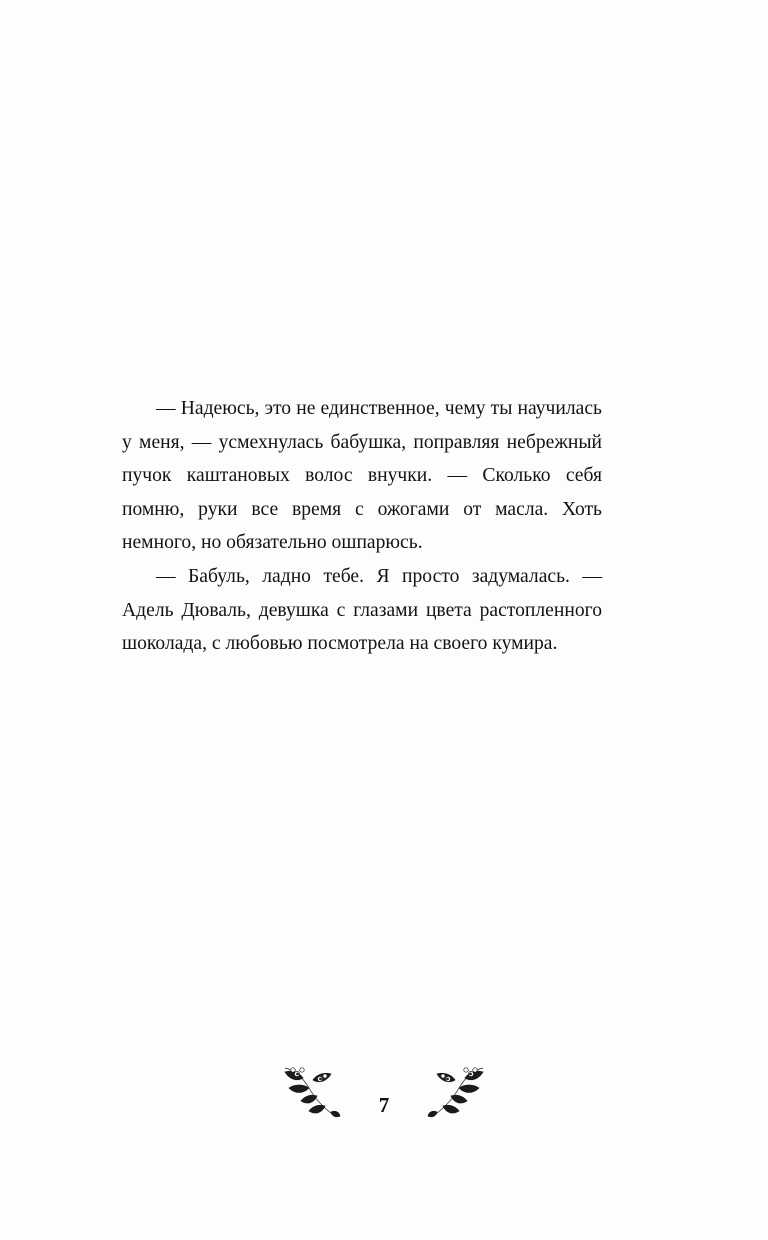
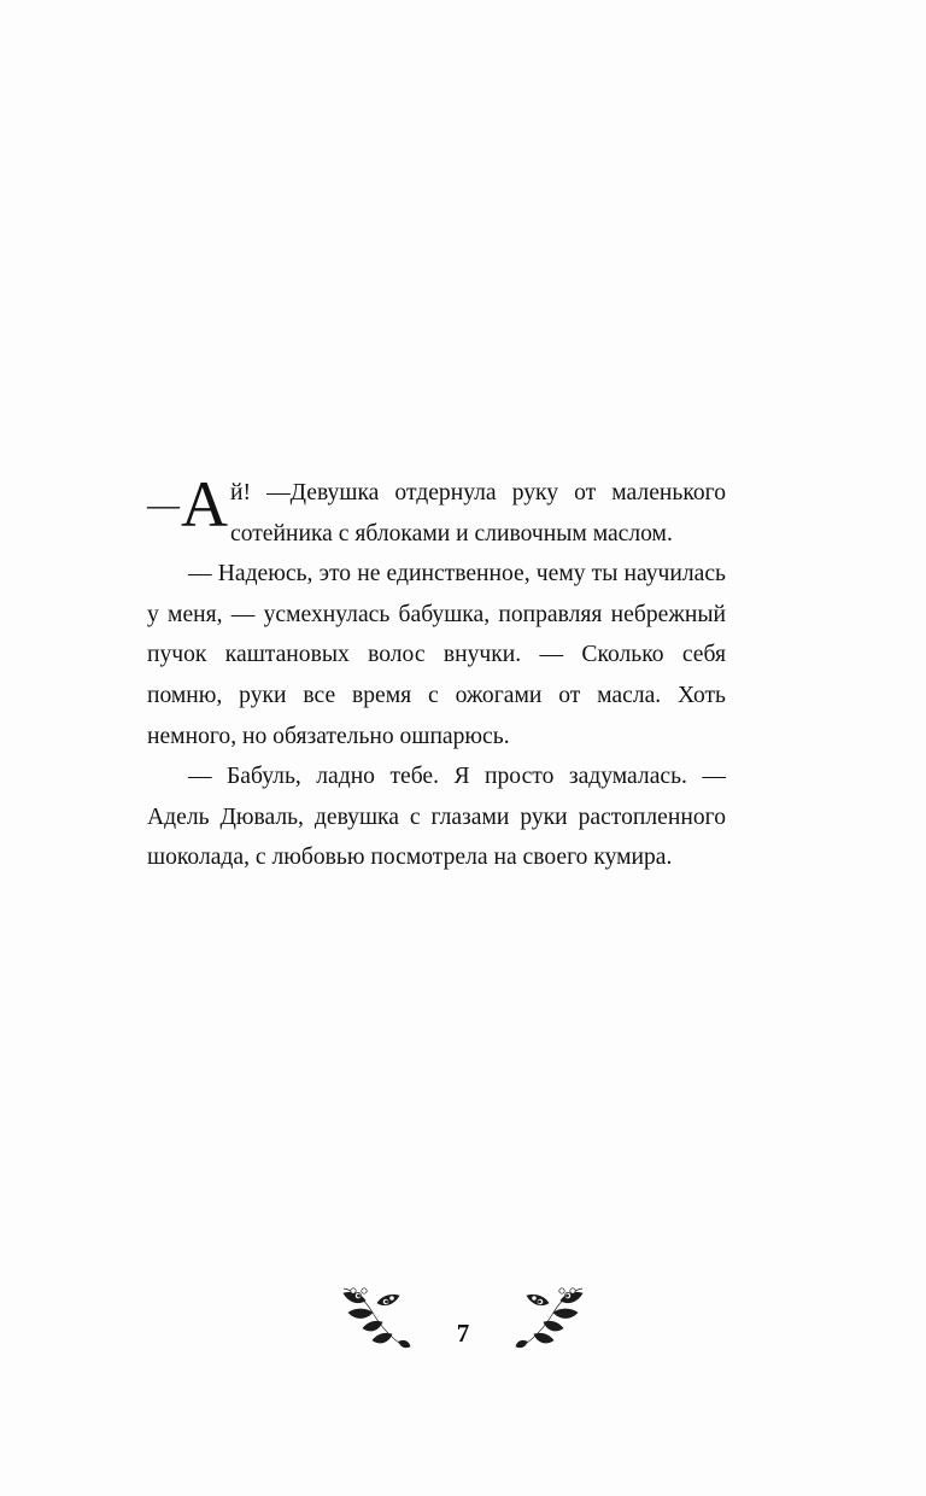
+ —
+ А
+ й! —Девушка отдернула руку от малень­кого сотейника с яблоками и сливоч­ным маслом.
  — Надеюсь, это не единственное, чему ты научилась у меня, — усмехнулась бабушка, по­правляя небрежный пучок каштановых волос внучки. — Сколько себя помню, руки все время с ожогами от масла. Хоть немного, но обяза­тельно ошпарюсь.
- — Бабуль, ладно тебе. Я просто задумалась. — Адель Дюваль, девушка с глазами цвета расто­пленного шоколада, с любовью посмотрела на своего кумира.
+ — Бабуль, ладно тебе. Я просто задумалась. — Адель Дюваль, девушка с глазами руки расто­пленного шоколада, с любовью посмотрела на своего кумира.
  7
